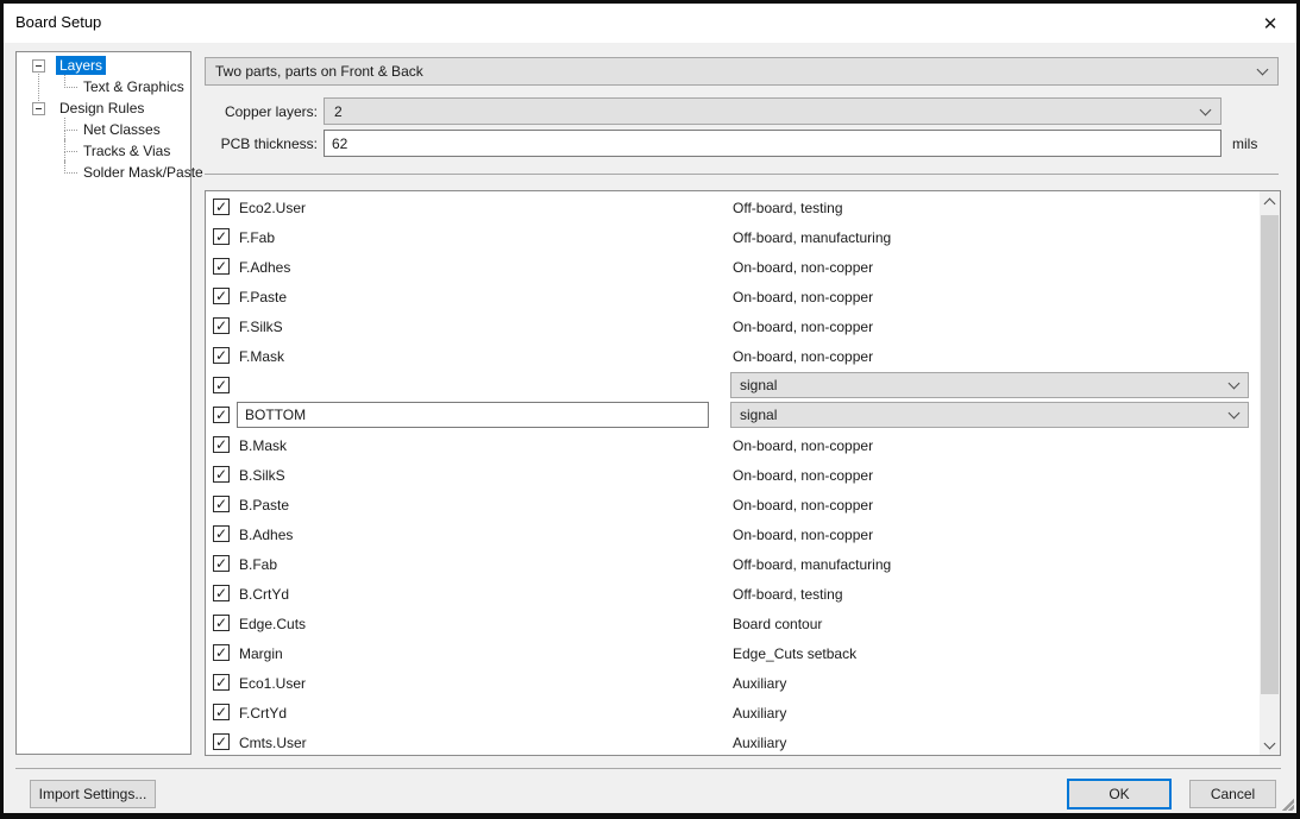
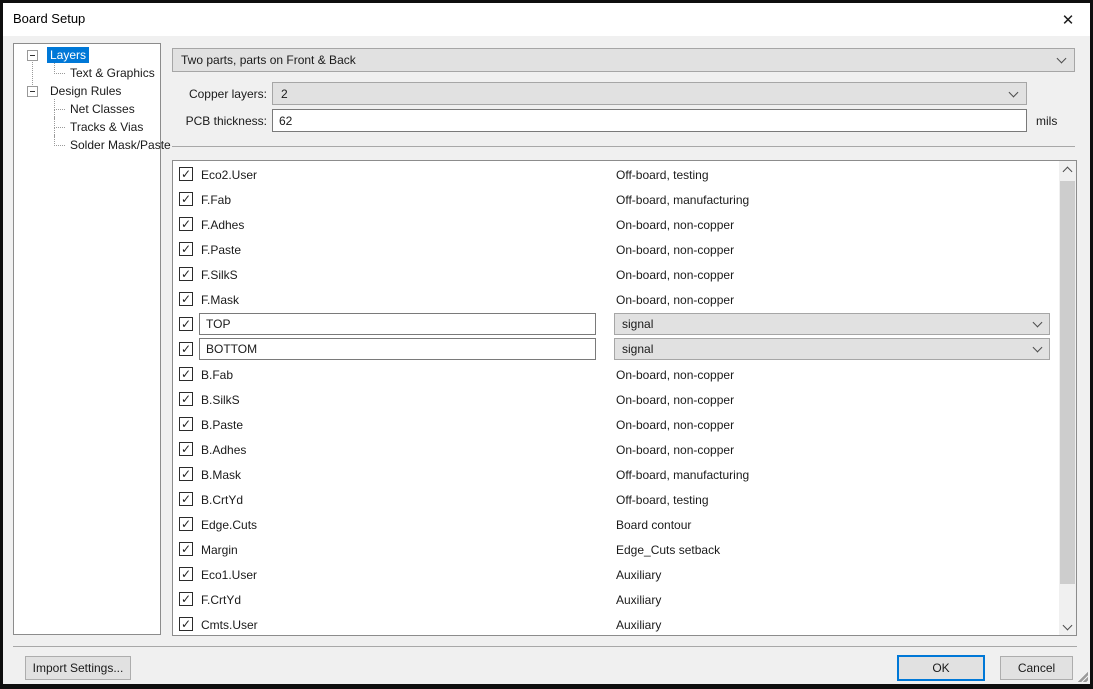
  Board Setup
  ✕
  Layers
  Text & Graphics
  Design Rules
  Net Classes
  Tracks & Vias
  Solder Mask/Paste
  Two parts, parts on Front & Back
  Copper layers:
  2
  PCB thickness:
  62
  mils
  ✓
  Eco2.User
  Off-board, testing
  ✓
  F.Fab
  Off-board, manufacturing
  ✓
  F.Adhes
  On-board, non-copper
  ✓
  F.Paste
  On-board, non-copper
  ✓
  F.SilkS
  On-board, non-copper
  ✓
  F.Mask
  On-board, non-copper
  ✓
+ TOP
  signal
  ✓
  BOTTOM
  signal
  ✓
- B.Mask
+ B.Fab
  On-board, non-copper
  ✓
  B.SilkS
  On-board, non-copper
  ✓
  B.Paste
  On-board, non-copper
  ✓
  B.Adhes
  On-board, non-copper
  ✓
- B.Fab
+ B.Mask
  Off-board, manufacturing
  ✓
  B.CrtYd
  Off-board, testing
  ✓
  Edge.Cuts
  Board contour
  ✓
  Margin
  Edge_Cuts setback
  ✓
  Eco1.User
  Auxiliary
  ✓
  F.CrtYd
  Auxiliary
  ✓
  Cmts.User
  Auxiliary
  Import Settings...
  OK
  Cancel
